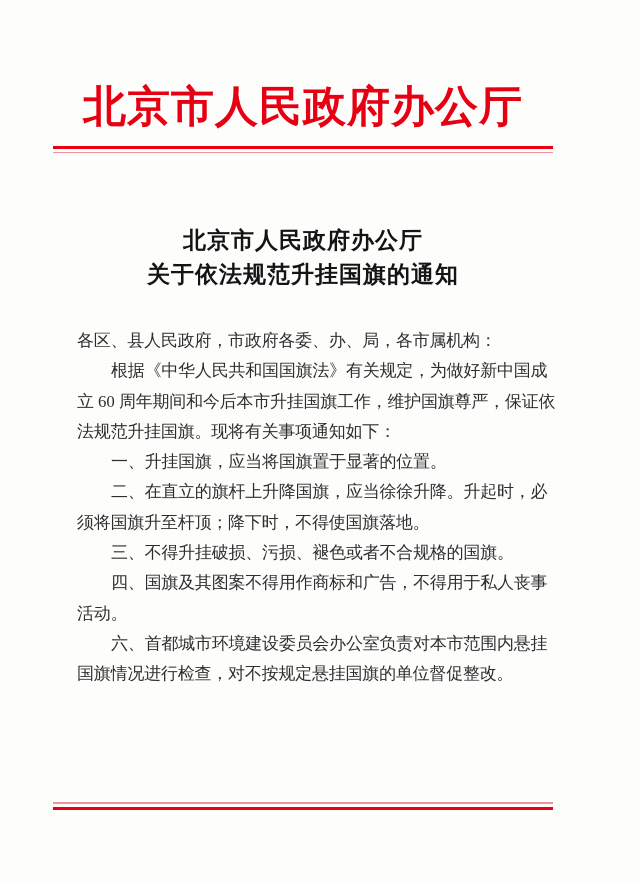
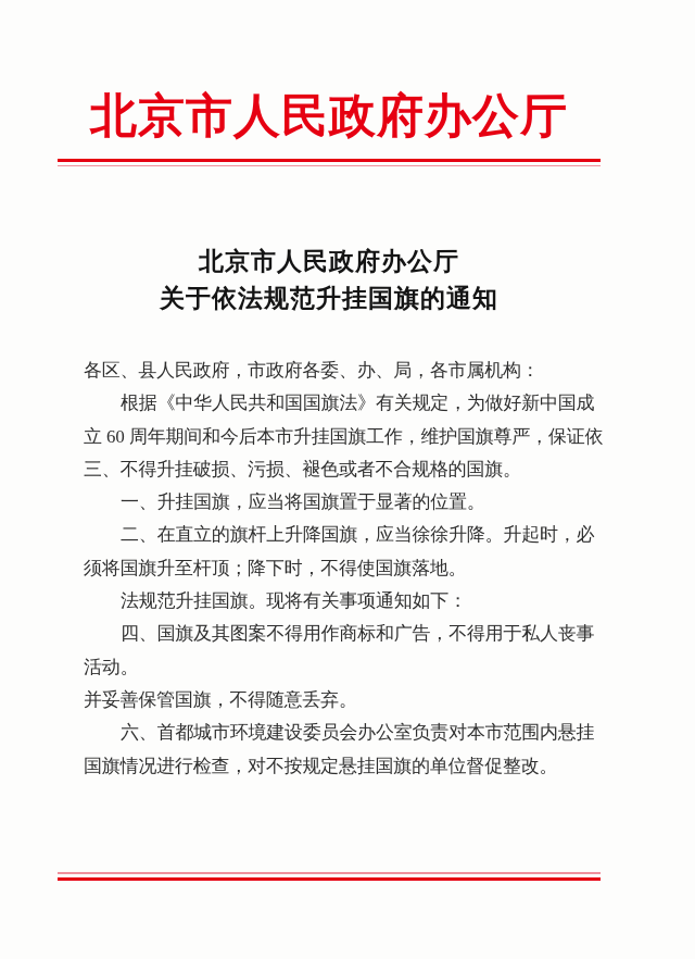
  北京市人民政府办公厅
  北京市人民政府办公厅
  关于依法规范升挂国旗的通知
  各区、县人民政府，市政府各委、办、局，各市属机构：
  根据《中华人民共和国国旗法》有关规定，为做好新中国成
  立 60 周年期间和今后本市升挂国旗工作，维护国旗尊严，保证依
- 法规范升挂国旗。现将有关事项通知如下：
+ 三、不得升挂破损、污损、褪色或者不合规格的国旗。
  一、升挂国旗，应当将国旗置于显著的位置。
  二、在直立的旗杆上升降国旗，应当徐徐升降。升起时，必
  须将国旗升至杆顶；降下时，不得使国旗落地。
- 三、不得升挂破损、污损、褪色或者不合规格的国旗。
+ 法规范升挂国旗。现将有关事项通知如下：
  四、国旗及其图案不得用作商标和广告，不得用于私人丧事
  活动。
+ 并妥善保管国旗，不得随意丢弃。
  六、首都城市环境建设委员会办公室负责对本市范围内悬挂
  国旗情况进行检查，对不按规定悬挂国旗的单位督促整改。
